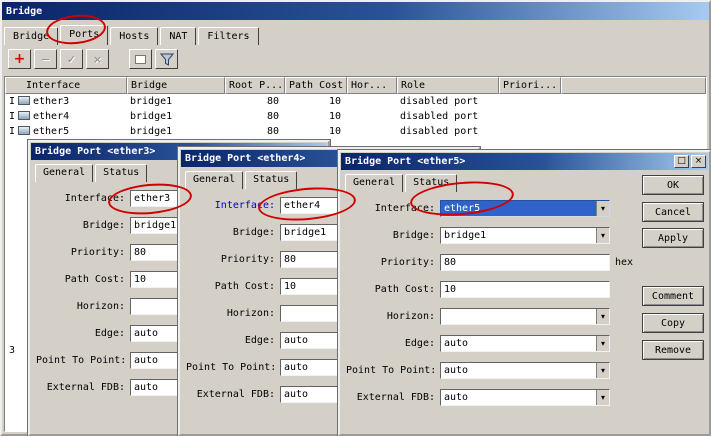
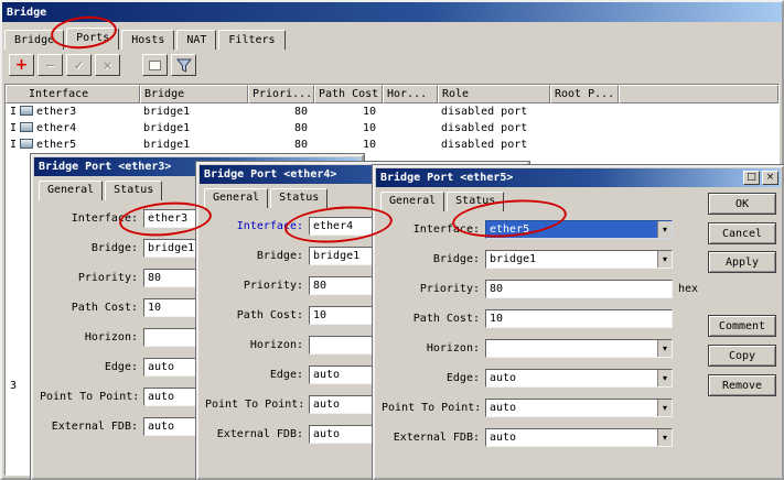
  Bridge
  Bridge
  Ports
  Hosts
  NAT
  Filters
  +
  −
  ✓
  ×
  Interface
  Bridge
- Root P...
+ Priori...
  Path Cost
  Hor...
  Role
- Priori...
+ Root P...
  I ether3
  bridge1
  80
  10
  disabled port
  I ether4
  bridge1
  80
  10
  disabled port
  I ether5
  bridge1
  80
  10
  disabled port
  3
  Bridge Port <ether3>
  General
  Status
  Interface:
  ether3
  Bridge:
  bridge1
  Priority:
  80
  Path Cost:
  10
  Horizon:
  Edge:
  auto
  Point To Point:
  auto
  External FDB:
  auto
  Bridge Port <ether4>
  General
  Status
  Interface:
  ether4
  Bridge:
  bridge1
  Priority:
  80
  Path Cost:
  10
  Horizon:
  Edge:
  auto
  Point To Point:
  auto
  External FDB:
  auto
  Bridge Port <ether5>
  □
  ×
  General
  Status
  Interface:
  ether5
  ▾
  Bridge:
  bridge1
  ▾
  Priority:
  80
  hex
  Path Cost:
  10
  Horizon:
  ▾
  Edge:
  auto
  ▾
  Point To Point:
  auto
  ▾
  External FDB:
  auto
  ▾
  OK
  Cancel
  Apply
  Comment
  Copy
  Remove
